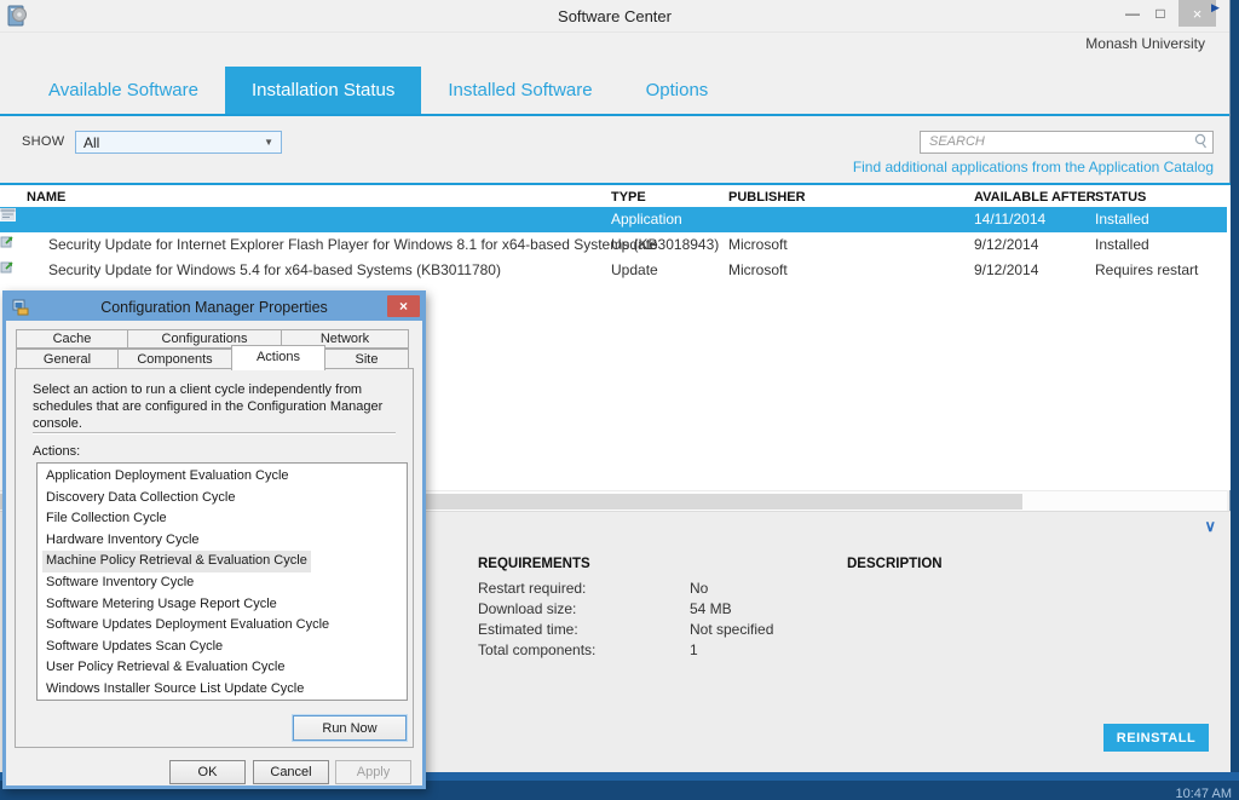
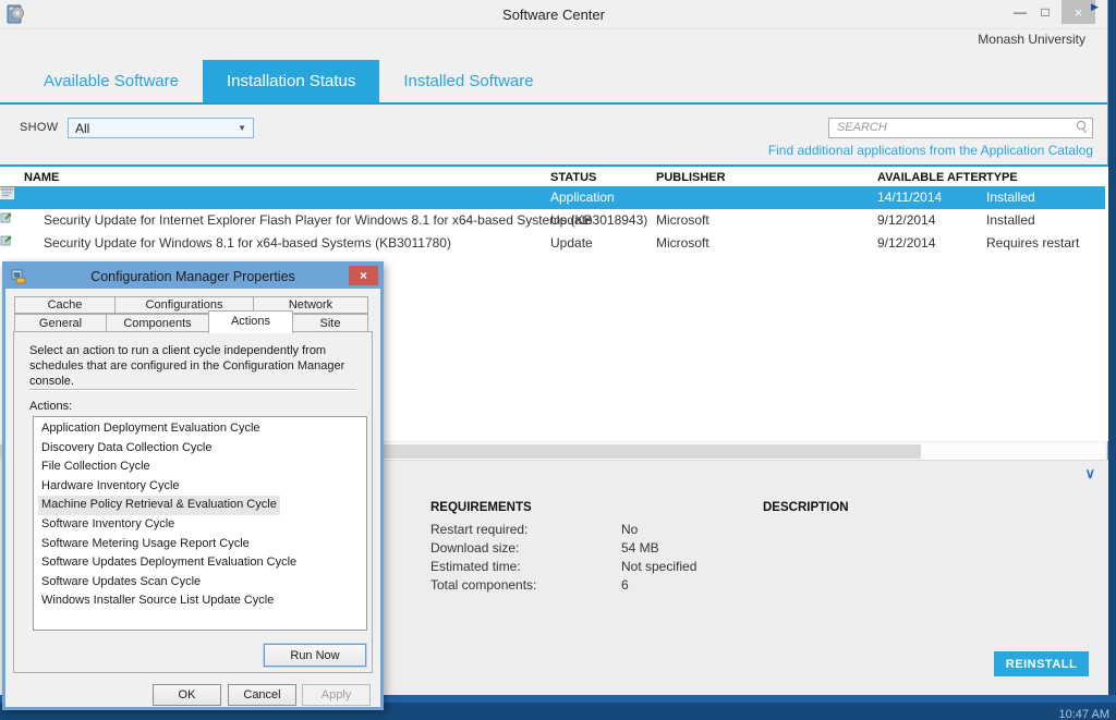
  10:47 AM
  Software Center
  —
  □
  ×
  Monash University
  Available Software
  Installation Status
  Installed Software
- Options
  SHOW
  All
  ▼
  SEARCH
  Find additional applications from the Application Catalog
  NAME
- TYPE
+ STATUS
  PUBLISHER
  AVAILABLE AFTER
- STATUS
+ TYPE
  Application
  14/11/2014
  Installed
  Security Update for Internet Explorer Flash Player for Windows 8.1 for x64-based Systems (KB3018943)
  Update
  Microsoft
  9/12/2014
  Installed
- Security Update for Windows 5.4 for x64-based Systems (KB3011780)
+ Security Update for Windows 8.1 for x64-based Systems (KB3011780)
  Update
  Microsoft
  9/12/2014
  Requires restart
  ▶
  ∨
  REQUIREMENTS
  DESCRIPTION
  Restart required:
  No
  Download size:
  54 MB
  Estimated time:
  Not specified
  Total components:
- 1
+ 6
  REINSTALL
  Configuration Manager Properties
  ×
  Cache
  Configurations
  Network
  General
  Components
  Actions
  Site
  Select an action to run a client cycle independently from schedules that are configured in the Configuration Manager console.
  Actions:
  Application Deployment Evaluation Cycle
  Discovery Data Collection Cycle
  File Collection Cycle
  Hardware Inventory Cycle
  Machine Policy Retrieval & Evaluation Cycle
  Software Inventory Cycle
  Software Metering Usage Report Cycle
  Software Updates Deployment Evaluation Cycle
  Software Updates Scan Cycle
- User Policy Retrieval & Evaluation Cycle
  Windows Installer Source List Update Cycle
  Run Now
  OK
  Cancel
  Apply
